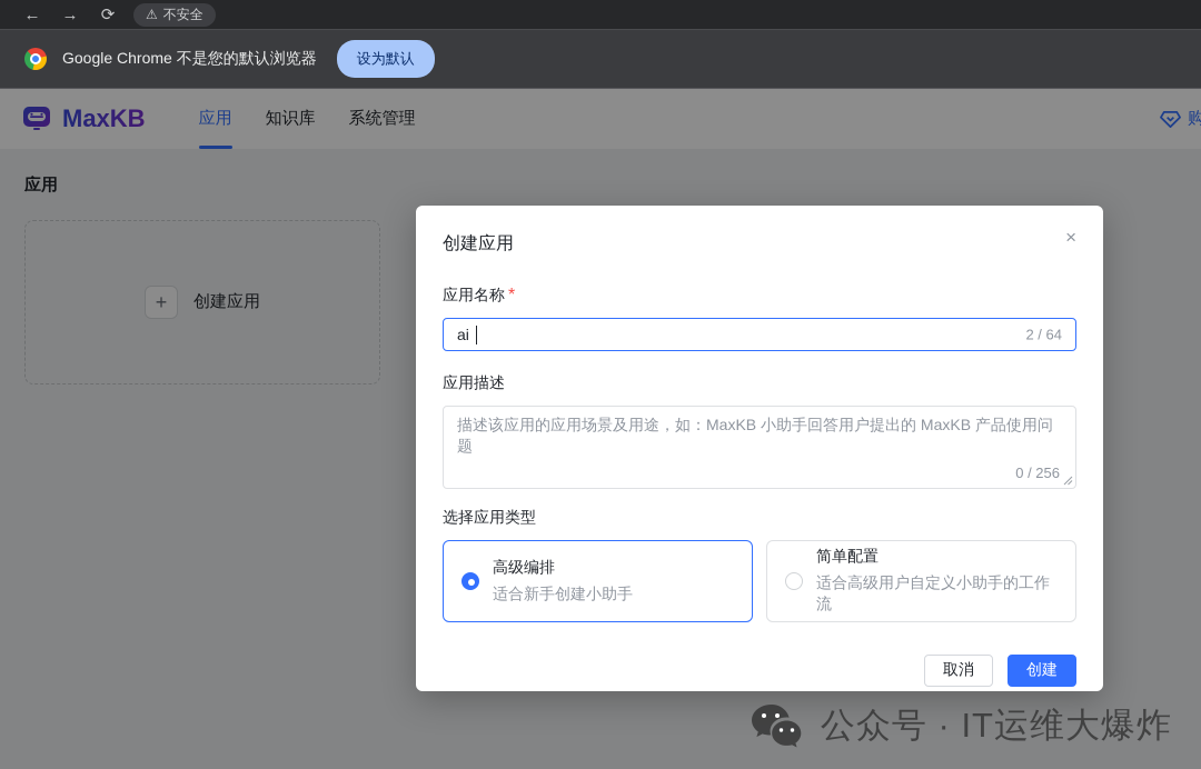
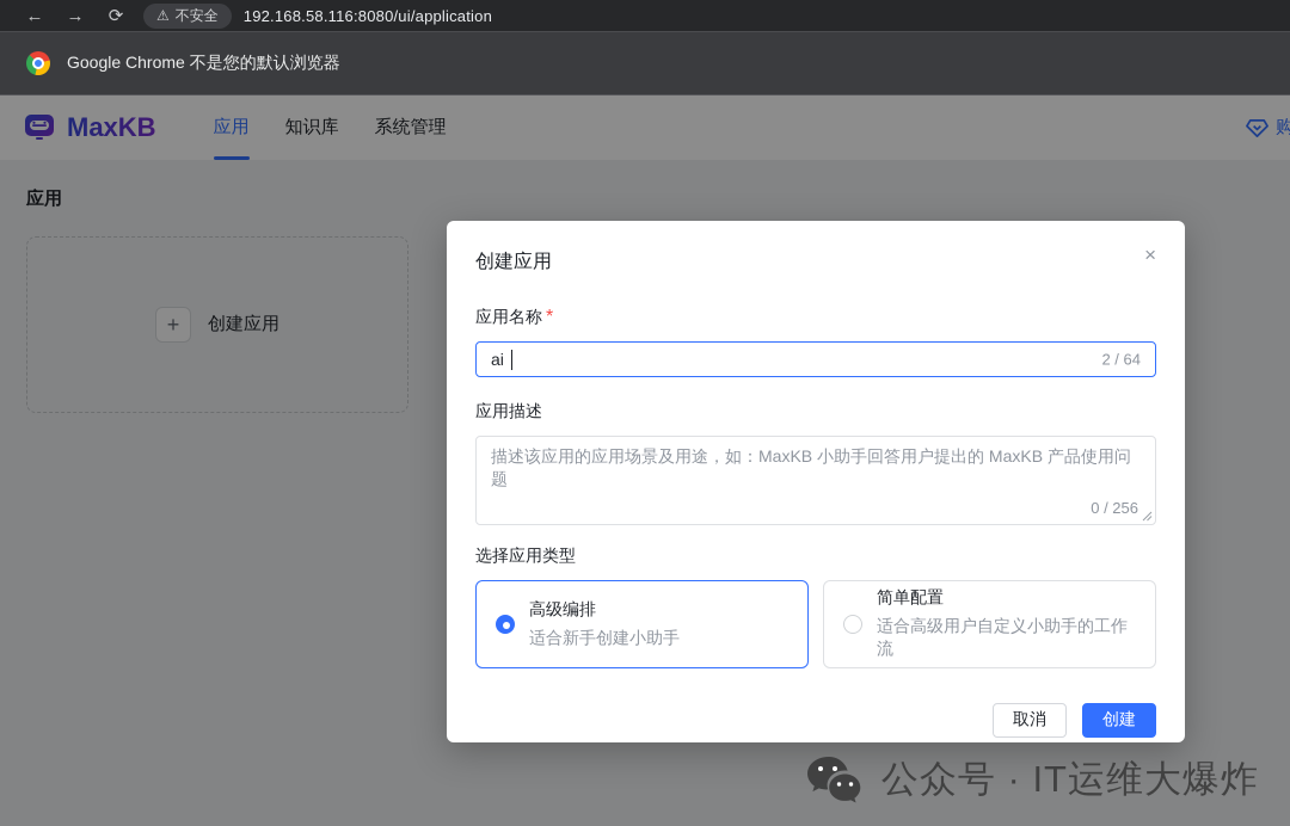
  ←
  →
  ⟳
  ⚠
  不安全
+ 192.168.58.116:8080/ui/application
  Google Chrome 不是您的默认浏览器
- 设为默认
  MaxKB
  应用
  知识库
  系统管理
  购
  应用
  +
  创建应用
  创建应用
  ×
  应用名称 *
  ai
  2 / 64
  应用描述
  0 / 256
  选择应用类型
  高级编排
  适合新手创建小助手
  简单配置
  适合高级用户自定义小助手的工作流
  取消
  创建
  公众号 · IT运维大爆炸
